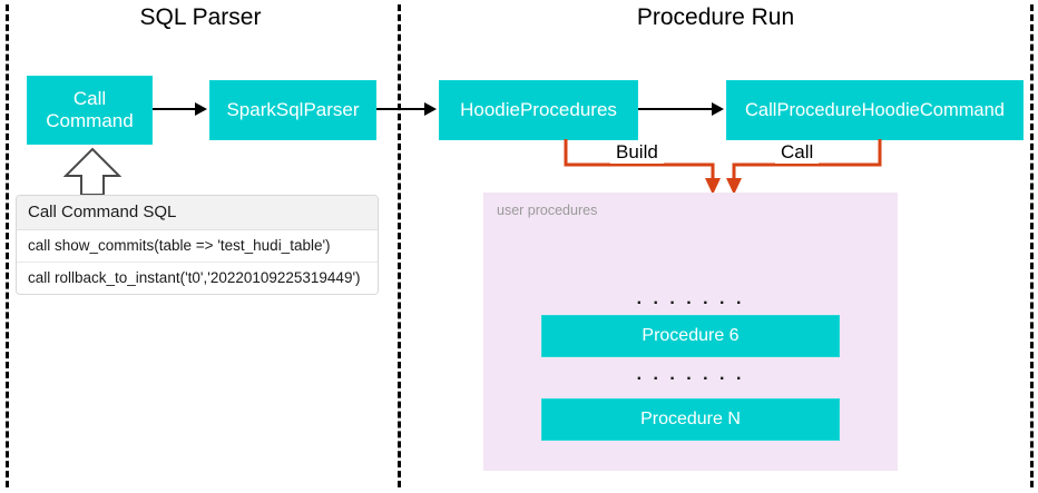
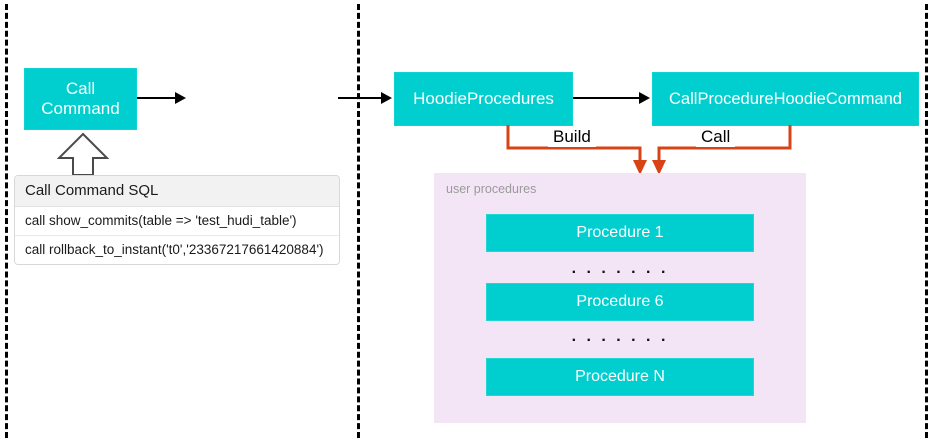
- SQL Parser
- Procedure Run
  Call
  Command
- SparkSqlParser
  HoodieProcedures
  CallProcedureHoodieCommand
  Call Command SQL
  call show_commits(table => 'test_hudi_table')
- call rollback_to_instant('t0','20220109225319449')
+ call rollback_to_instant('t0','23367217661420884')
  Build
  Call
  user procedures
+ Procedure 1
  . . . . . . .
  Procedure 6
  . . . . . . .
  Procedure N
